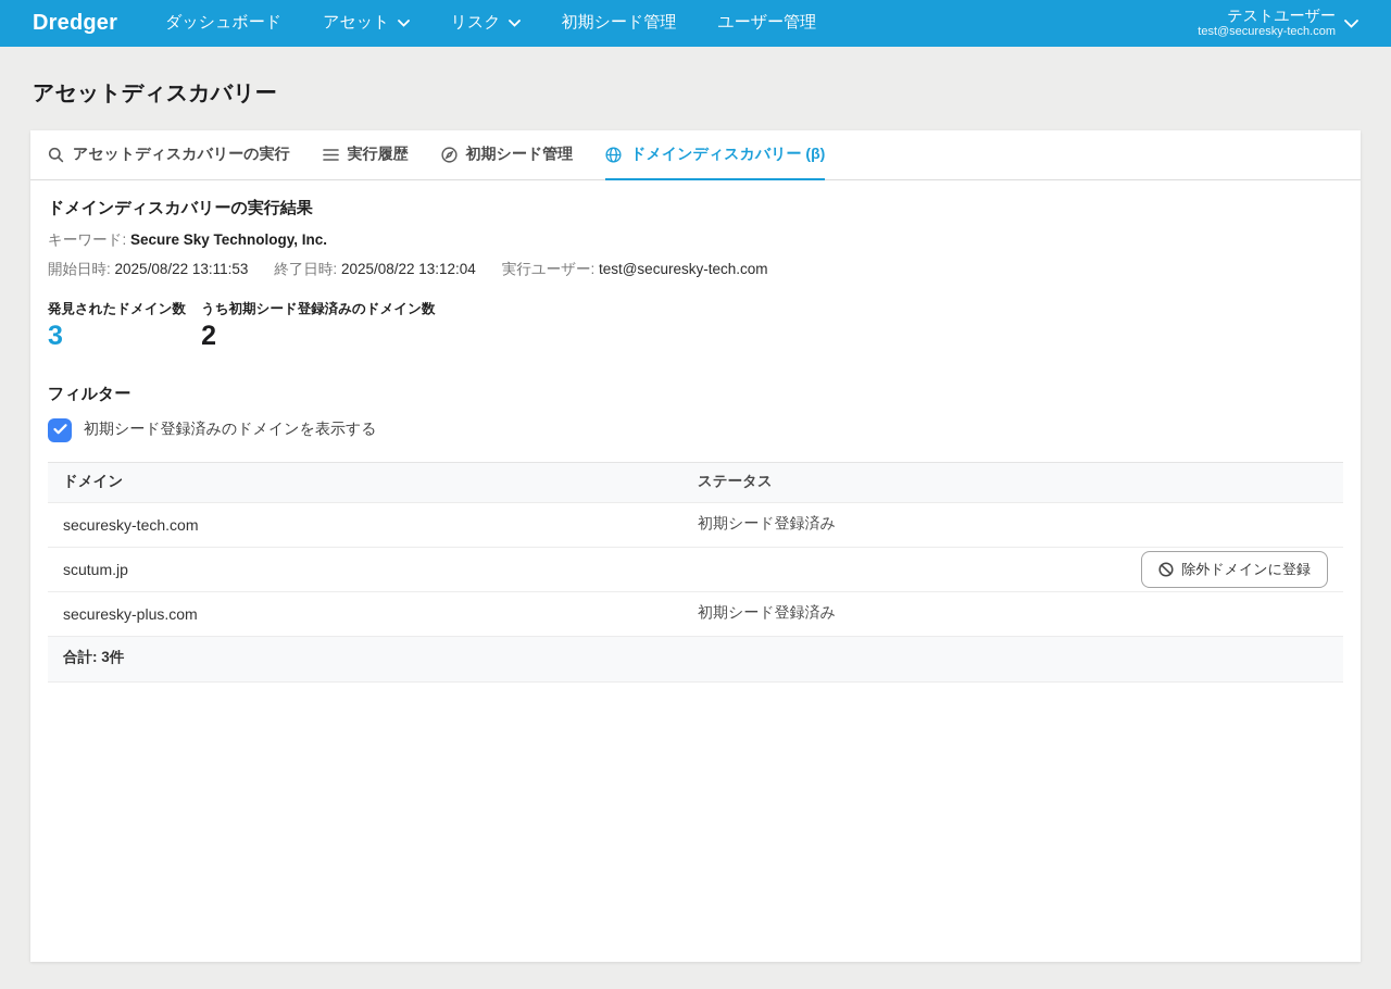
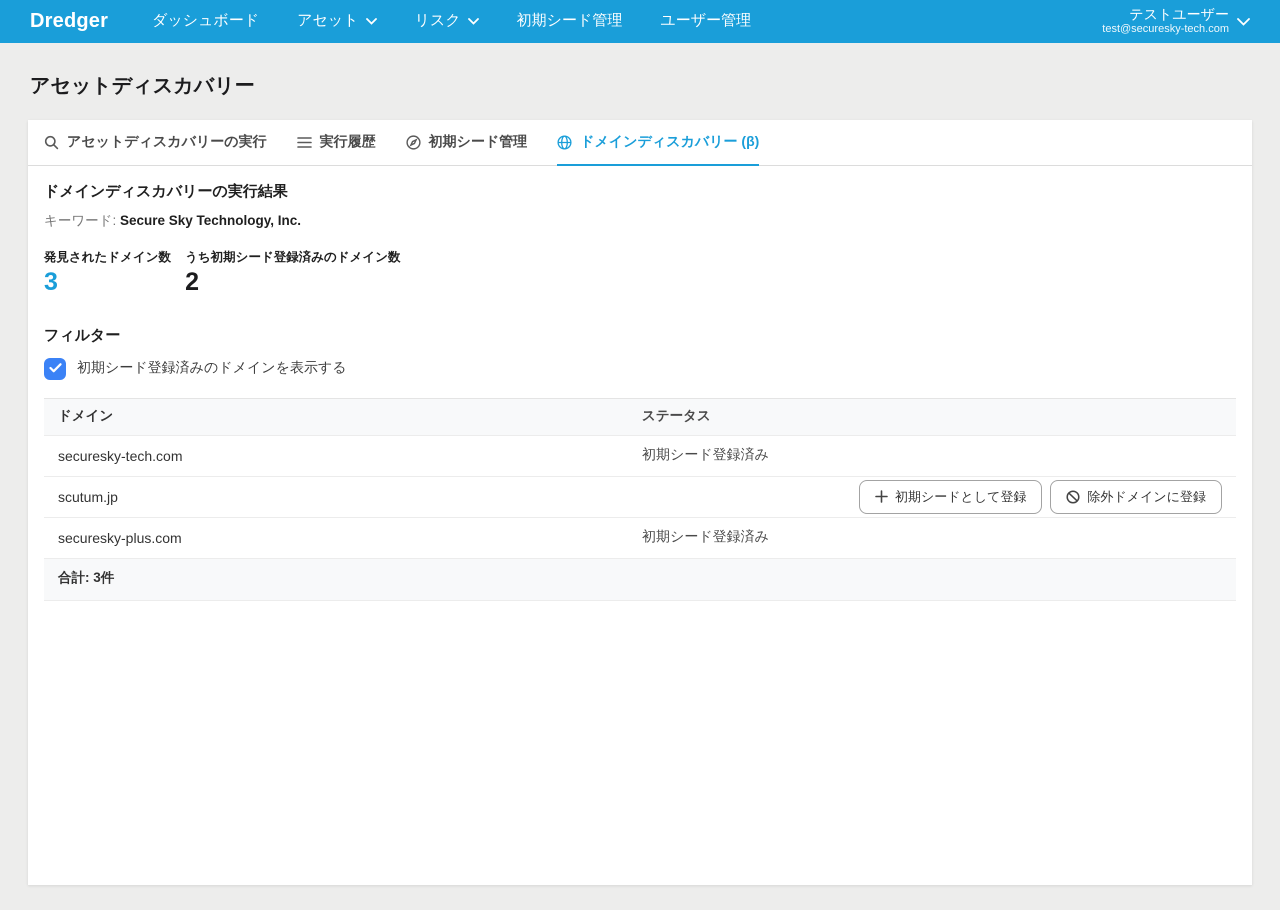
  Dredger
  ダッシュボード
  アセット
  リスク
  初期シード管理
  ユーザー管理
  テストユーザー
  test@securesky-tech.com
  アセットディスカバリー
  アセットディスカバリーの実行
  実行履歴
  初期シード管理
  ドメインディスカバリー (β)
  ドメインディスカバリーの実行結果
  キーワード: Secure Sky Technology, Inc.
- 開始日時: 2025/08/22 13:11:53
- 終了日時: 2025/08/22 13:12:04
- 実行ユーザー: test@securesky-tech.com
  発見されたドメイン数
  3
  うち初期シード登録済みのドメイン数
  2
  フィルター
  初期シード登録済みのドメインを表示する
  ドメイン
  ステータス
  securesky-tech.com
  初期シード登録済み
  scutum.jp
+ 初期シードとして登録
  除外ドメインに登録
  securesky-plus.com
  初期シード登録済み
  合計: 3件
